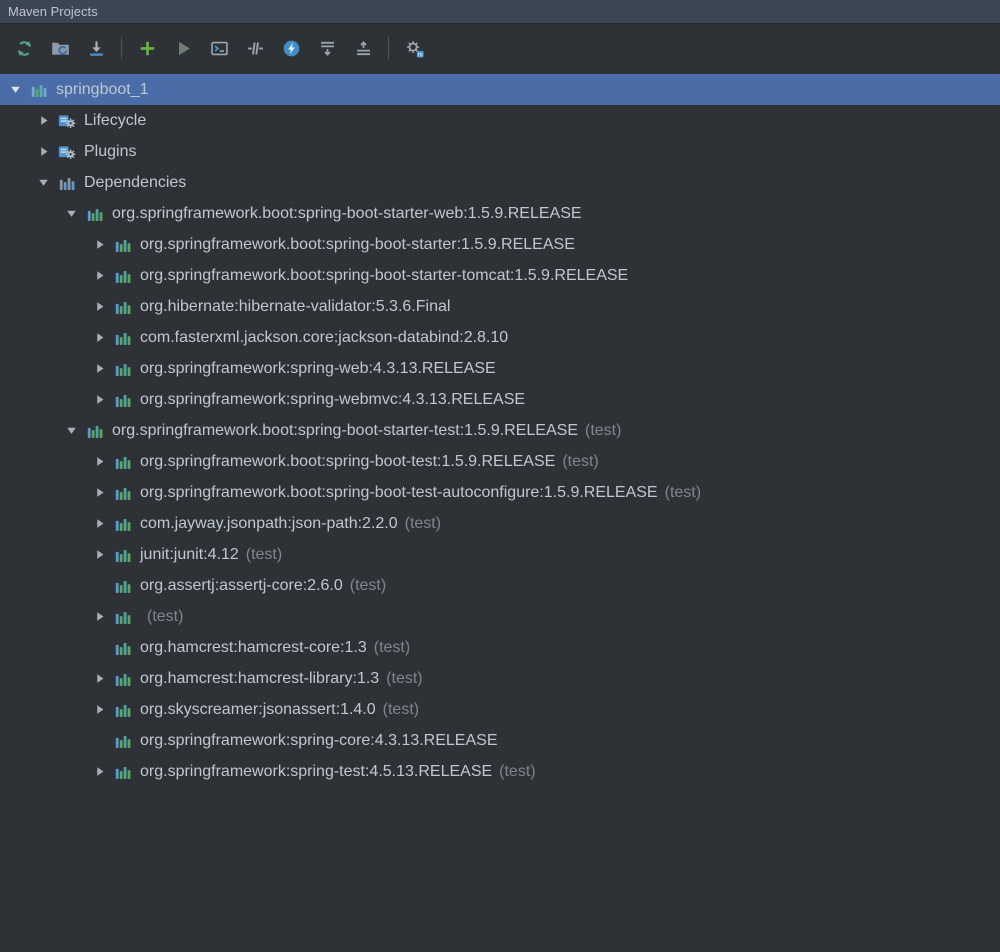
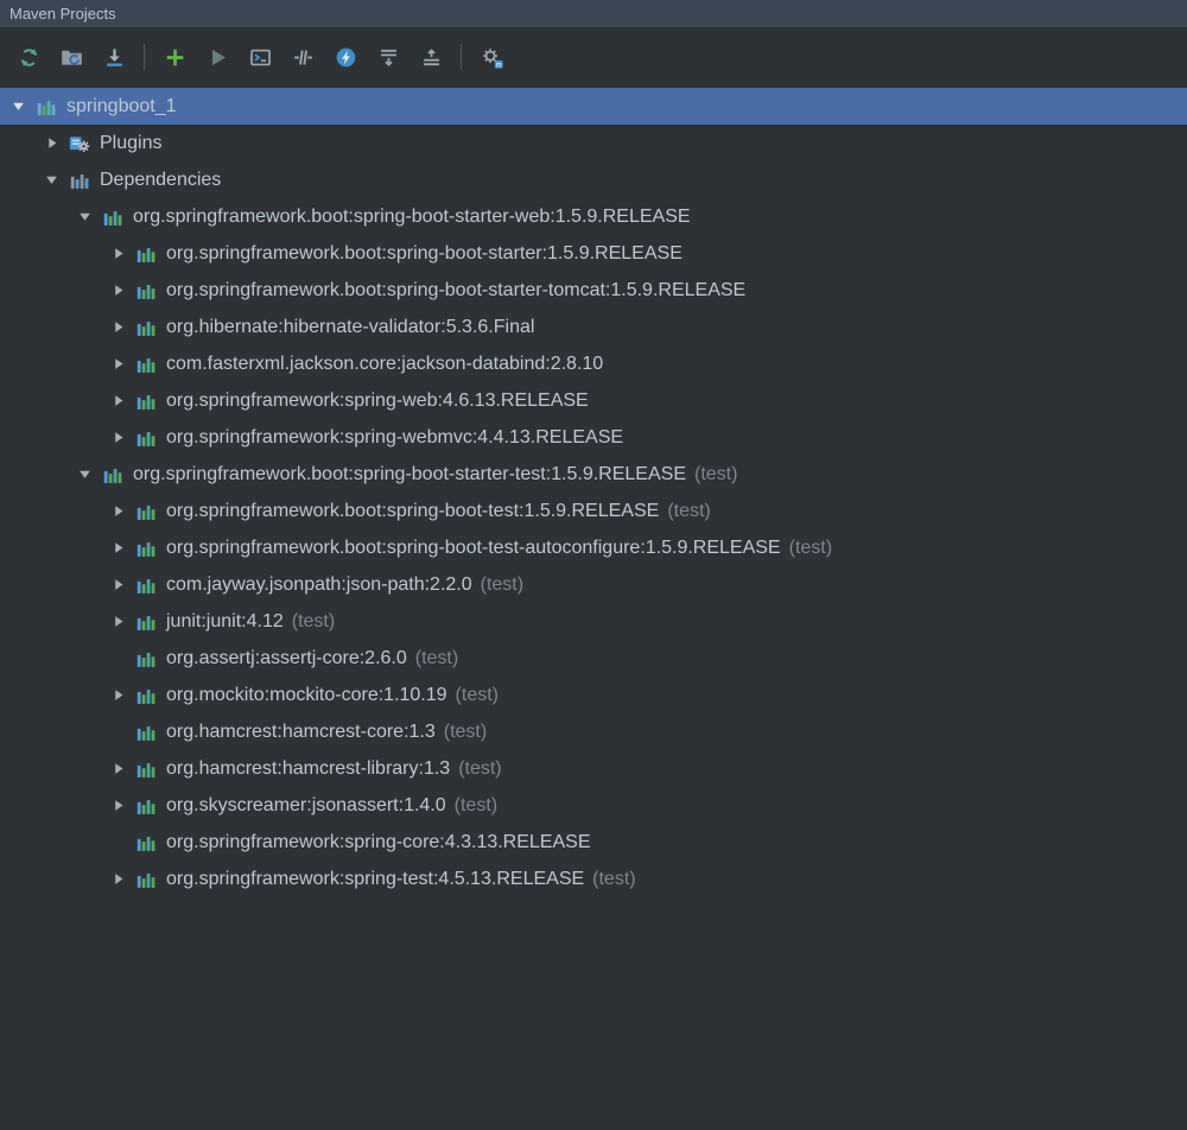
  Maven Projects
  springboot_1
- Lifecycle
  Plugins
  Dependencies
  org.springframework.boot:spring-boot-starter-web:1.5.9.RELEASE
  org.springframework.boot:spring-boot-starter:1.5.9.RELEASE
  org.springframework.boot:spring-boot-starter-tomcat:1.5.9.RELEASE
  org.hibernate:hibernate-validator:5.3.6.Final
  com.fasterxml.jackson.core:jackson-databind:2.8.10
- org.springframework:spring-web:4.3.13.RELEASE
+ org.springframework:spring-web:4.6.13.RELEASE
- org.springframework:spring-webmvc:4.3.13.RELEASE
+ org.springframework:spring-webmvc:4.4.13.RELEASE
  org.springframework.boot:spring-boot-starter-test:1.5.9.RELEASE
  (test)
  org.springframework.boot:spring-boot-test:1.5.9.RELEASE
  (test)
  org.springframework.boot:spring-boot-test-autoconfigure:1.5.9.RELEASE
  (test)
  com.jayway.jsonpath:json-path:2.2.0
  (test)
  junit:junit:4.12
  (test)
  org.assertj:assertj-core:2.6.0
  (test)
+ org.mockito:mockito-core:1.10.19
  (test)
  org.hamcrest:hamcrest-core:1.3
  (test)
  org.hamcrest:hamcrest-library:1.3
  (test)
  org.skyscreamer:jsonassert:1.4.0
  (test)
  org.springframework:spring-core:4.3.13.RELEASE
  org.springframework:spring-test:4.5.13.RELEASE
  (test)
